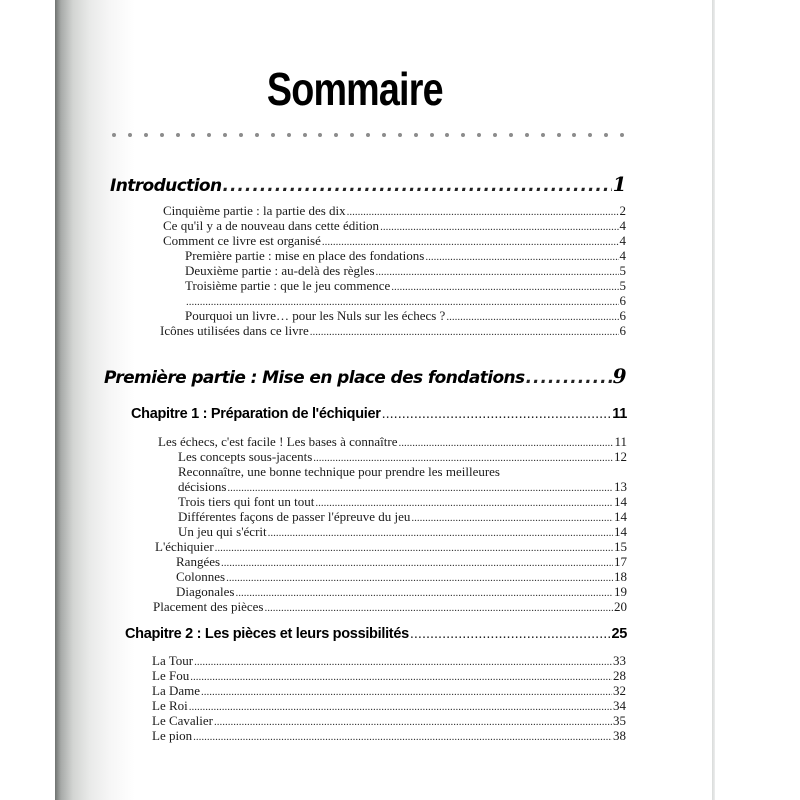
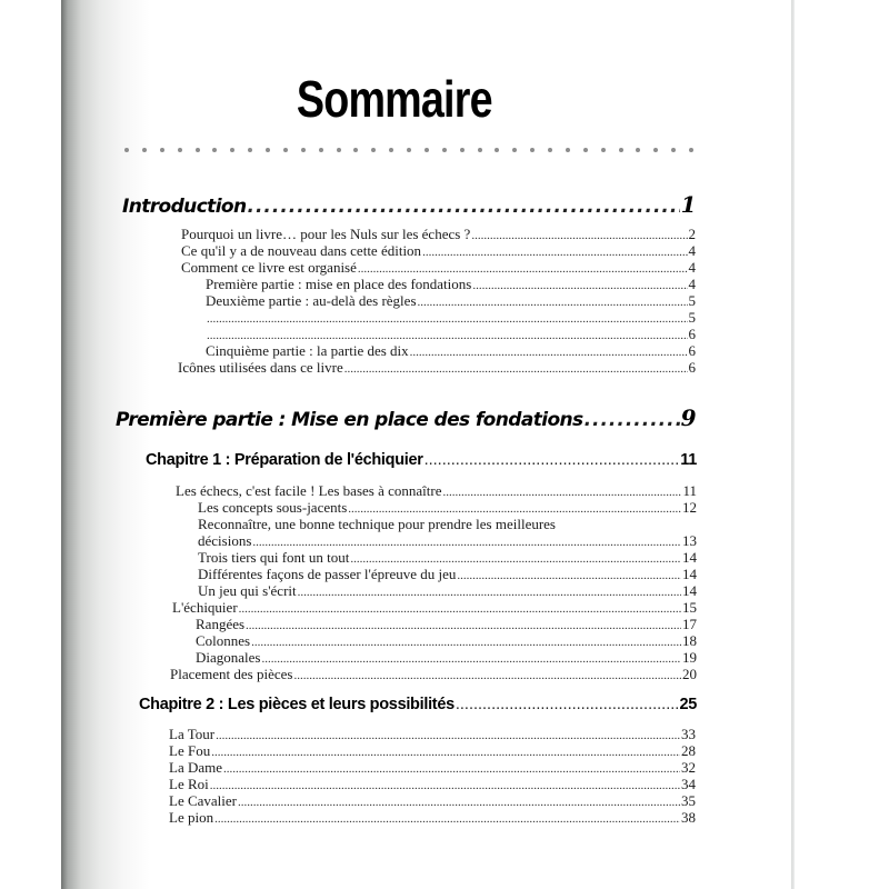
  Sommaire
  Introduction
  1
- Cinquième partie : la partie des dix
+ Pourquoi un livre… pour les Nuls sur les échecs ?
  2
  Ce qu'il y a de nouveau dans cette édition
  4
  Comment ce livre est organisé
  4
  Première partie : mise en place des fondations
  4
  Deuxième partie : au-delà des règles
  5
- Troisième partie : que le jeu commence
  5
  6
- Pourquoi un livre… pour les Nuls sur les échecs ?
+ Cinquième partie : la partie des dix
  6
  Icônes utilisées dans ce livre
  6
  Première partie : Mise en place des fondations
  9
  Chapitre 1 : Préparation de l'échiquier
  11
  Les échecs, c'est facile ! Les bases à connaître
  11
  Les concepts sous-jacents
  12
  Reconnaître, une bonne technique pour prendre les meilleures
  décisions
  13
  Trois tiers qui font un tout
  14
  Différentes façons de passer l'épreuve du jeu
  14
  Un jeu qui s'écrit
  14
  L'échiquier
  15
  Rangées
  17
  Colonnes
  18
  Diagonales
  19
  Placement des pièces
  20
  Chapitre 2 : Les pièces et leurs possibilités
  25
  La Tour
  33
  Le Fou
  28
  La Dame
  32
  Le Roi
  34
  Le Cavalier
  35
  Le pion
  38
